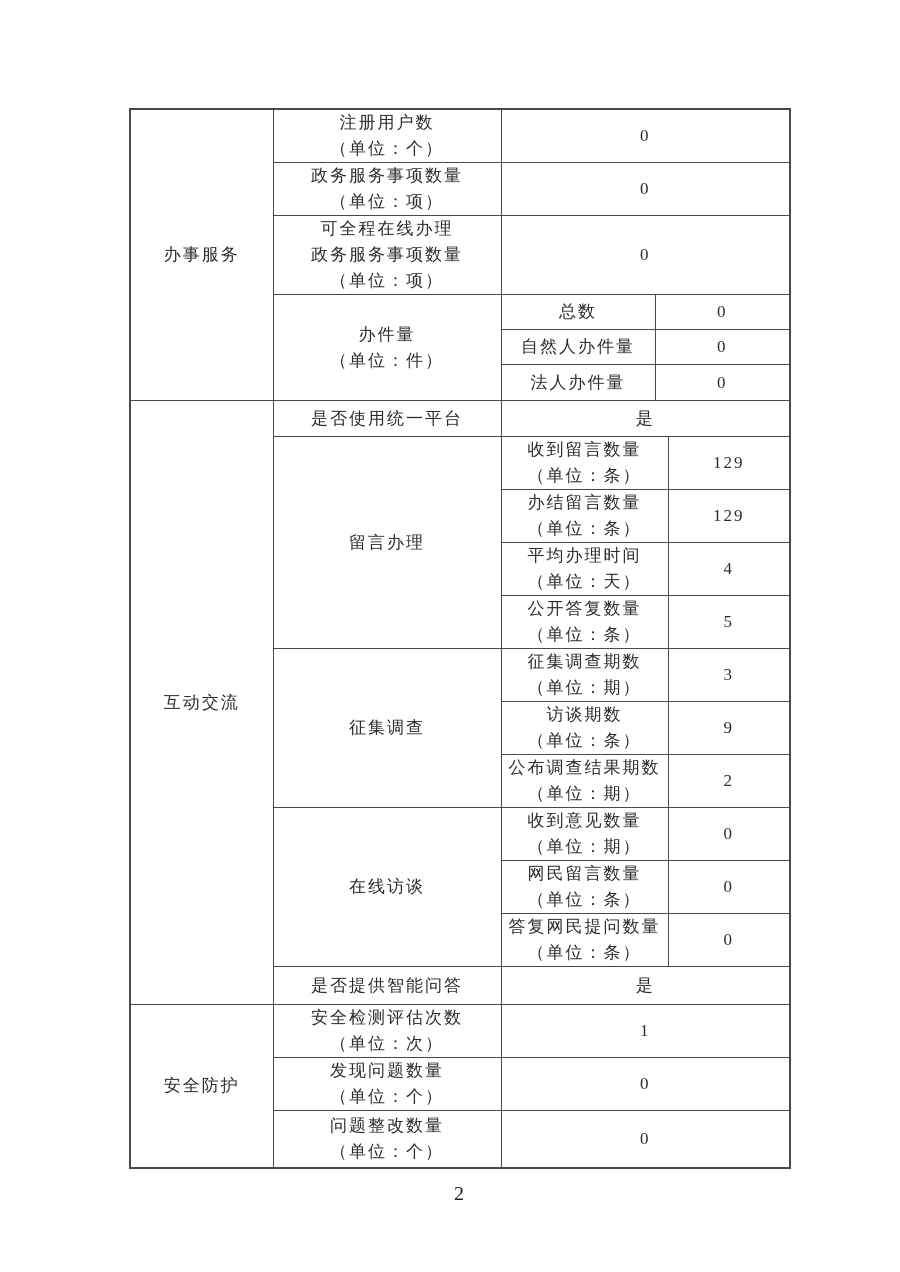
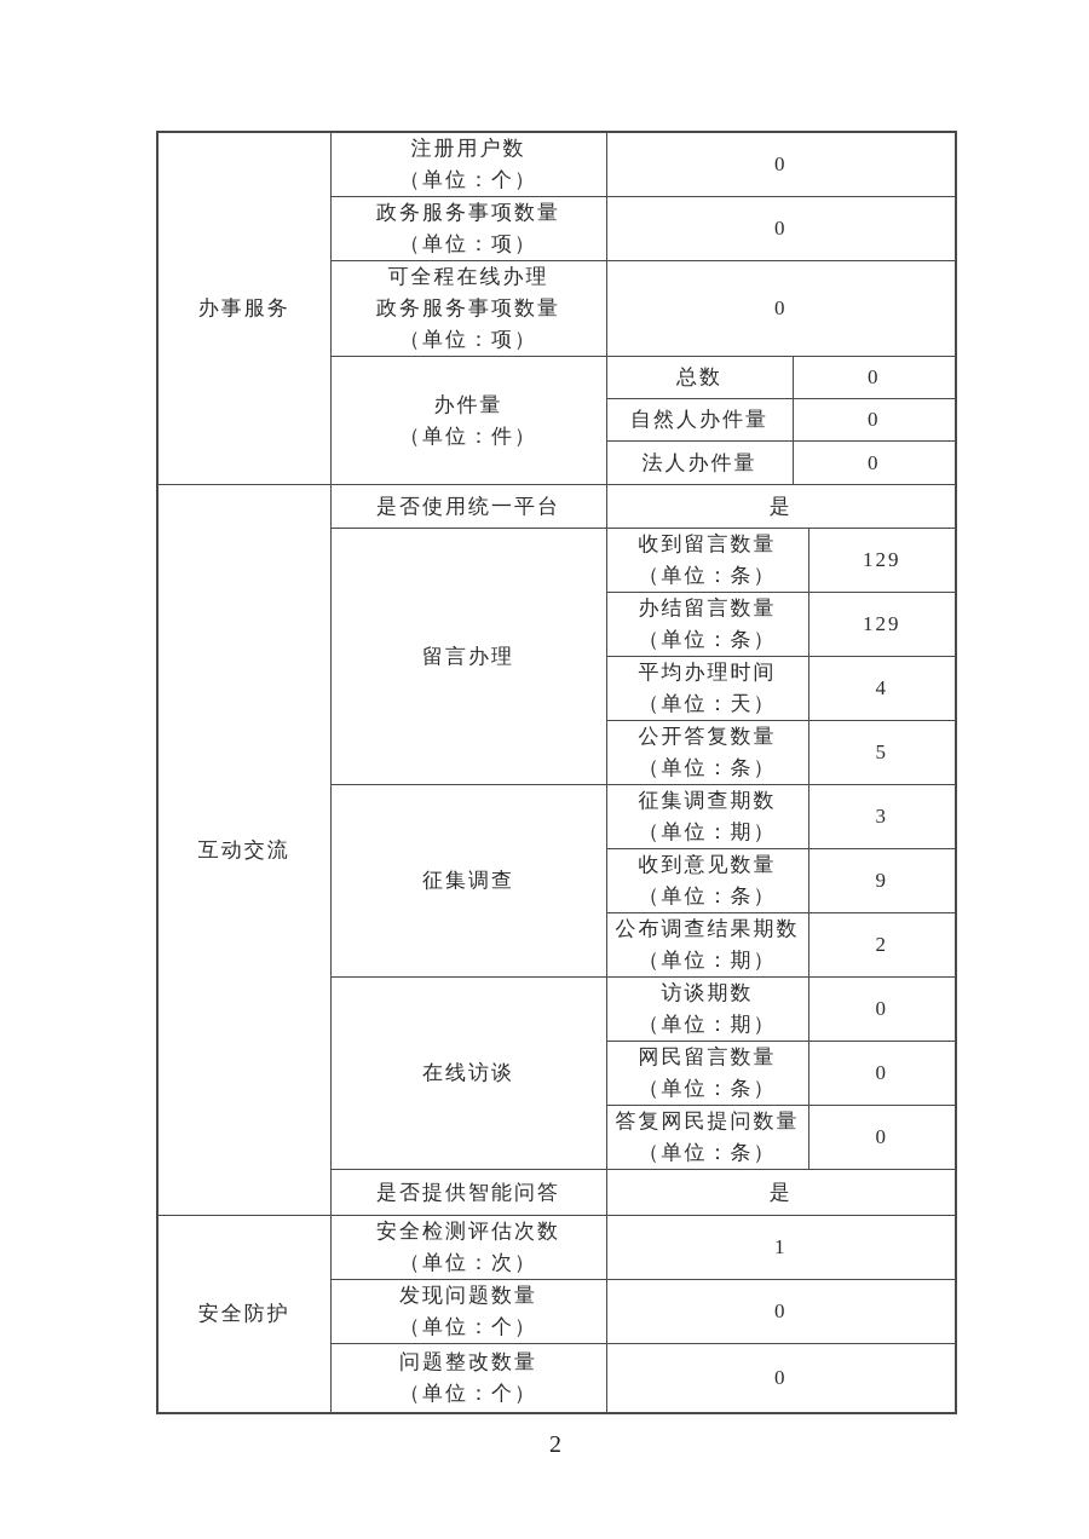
  办事服务	注册用户数 （单位：个）	0
  政务服务事项数量 （单位：项）	0
  可全程在线办理 政务服务事项数量 （单位：项）	0
  办件量 （单位：件）	总数	0
  自然人办件量	0
  法人办件量	0
  互动交流	是否使用统一平台	是
  留言办理	收到留言数量 （单位：条）	129
  办结留言数量 （单位：条）	129
  平均办理时间 （单位：天）	4
  公开答复数量 （单位：条）	5
  征集调查	征集调查期数 （单位：期）	3
- 访谈期数 （单位：条）	9
+ 收到意见数量 （单位：条）	9
  公布调查结果期数 （单位：期）	2
- 在线访谈	收到意见数量 （单位：期）	0
+ 在线访谈	访谈期数 （单位：期）	0
  网民留言数量 （单位：条）	0
  答复网民提问数量 （单位：条）	0
  是否提供智能问答	是
  安全防护	安全检测评估次数 （单位：次）	1
  发现问题数量 （单位：个）	0
  问题整改数量 （单位：个）	0
  2
